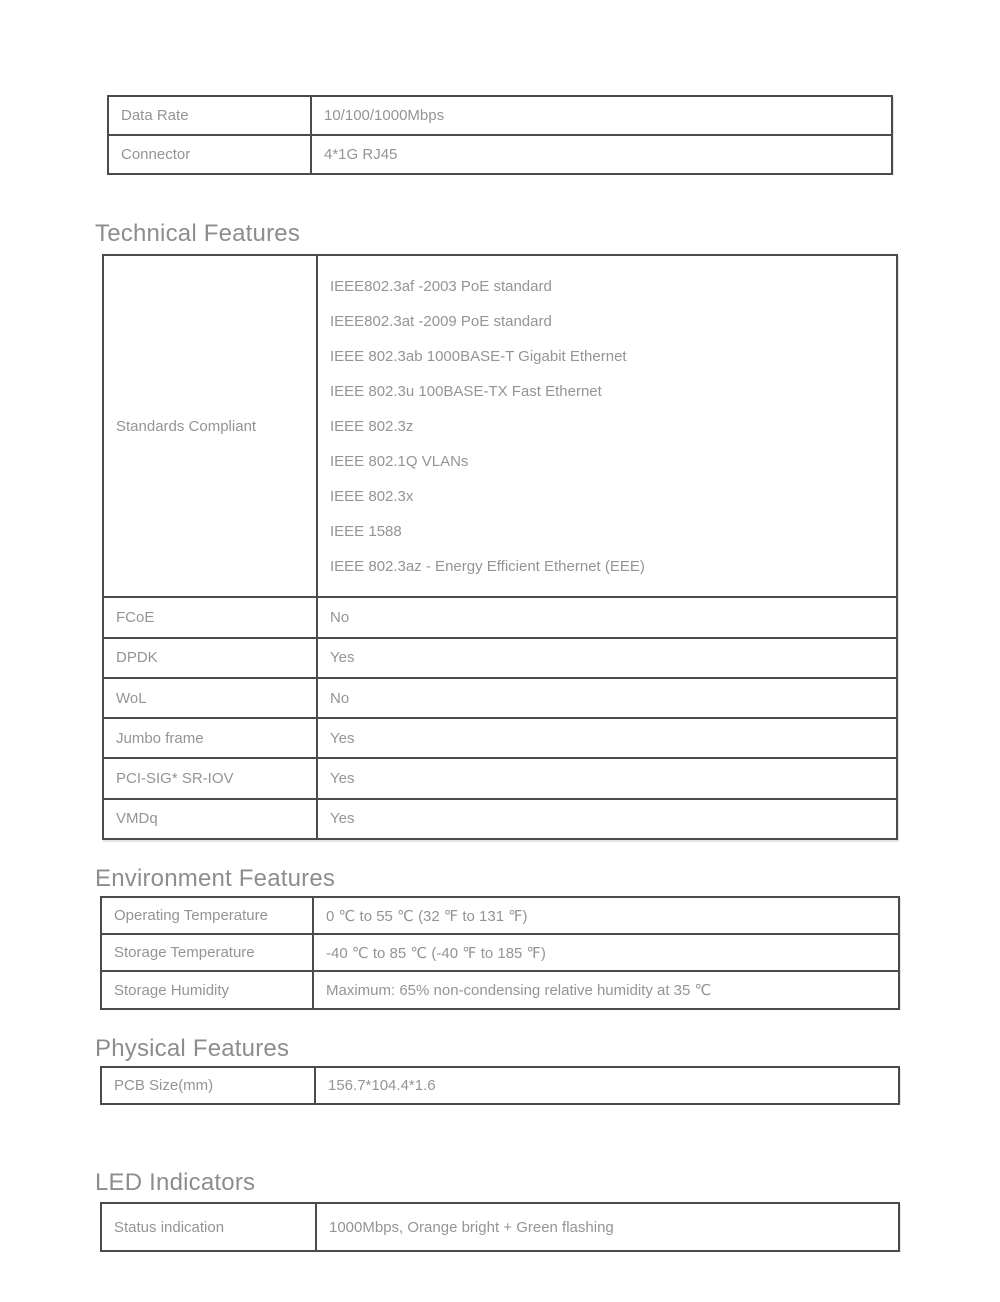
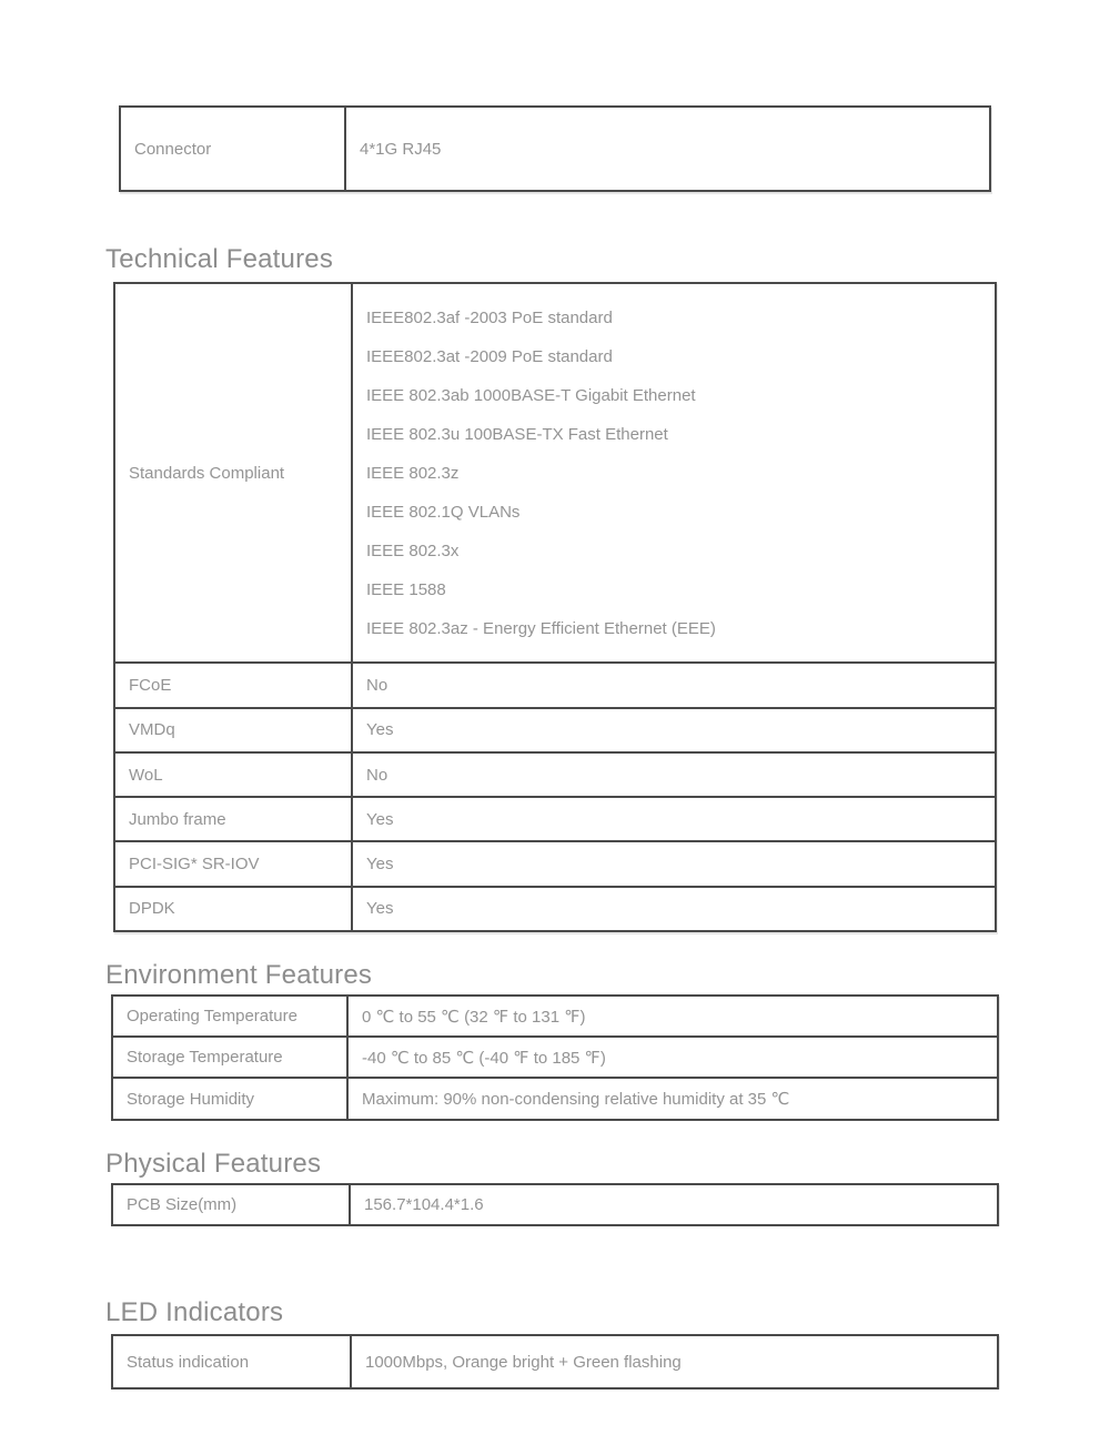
- Data Rate	10/100/1000Mbps
  Connector	4*1G RJ45
  Technical Features
  Standards Compliant	IEEE802.3af -2003 PoE standard IEEE802.3at -2009 PoE standard IEEE 802.3ab 1000BASE-T Gigabit Ethernet IEEE 802.3u 100BASE-TX Fast Ethernet IEEE 802.3z IEEE 802.1Q VLANs IEEE 802.3x IEEE 1588 IEEE 802.3az - Energy Efficient Ethernet (EEE)
  FCoE	No
- DPDK	Yes
+ VMDq	Yes
  WoL	No
  Jumbo frame	Yes
  PCI-SIG* SR-IOV	Yes
- VMDq	Yes
+ DPDK	Yes
  Environment Features
  Operating Temperature	0 ℃ to 55 ℃ (32 ℉ to 131 ℉)
  Storage Temperature	-40 ℃ to 85 ℃ (-40 ℉ to 185 ℉)
- Storage Humidity	Maximum: 65% non-condensing relative humidity at 35 ℃
+ Storage Humidity	Maximum: 90% non-condensing relative humidity at 35 ℃
  Physical Features
  PCB Size(mm)	156.7*104.4*1.6
  LED Indicators
  Status indication	1000Mbps, Orange bright + Green flashing
